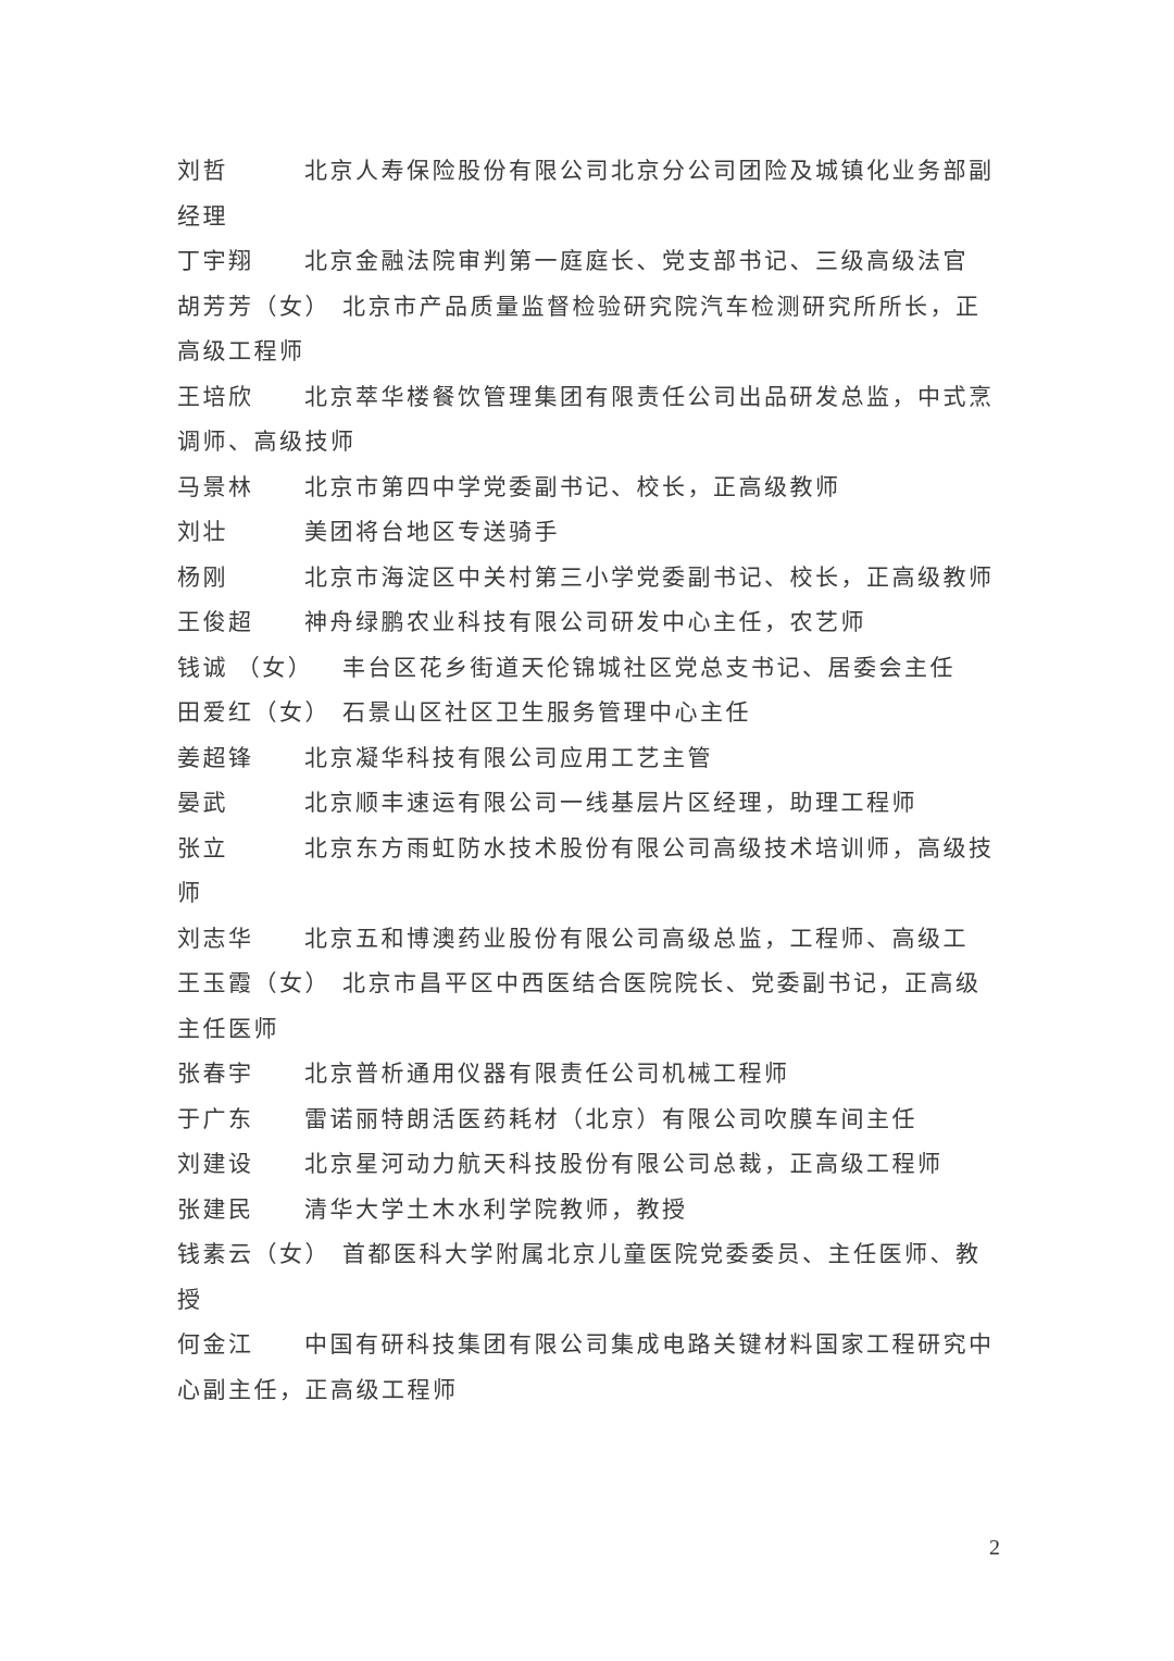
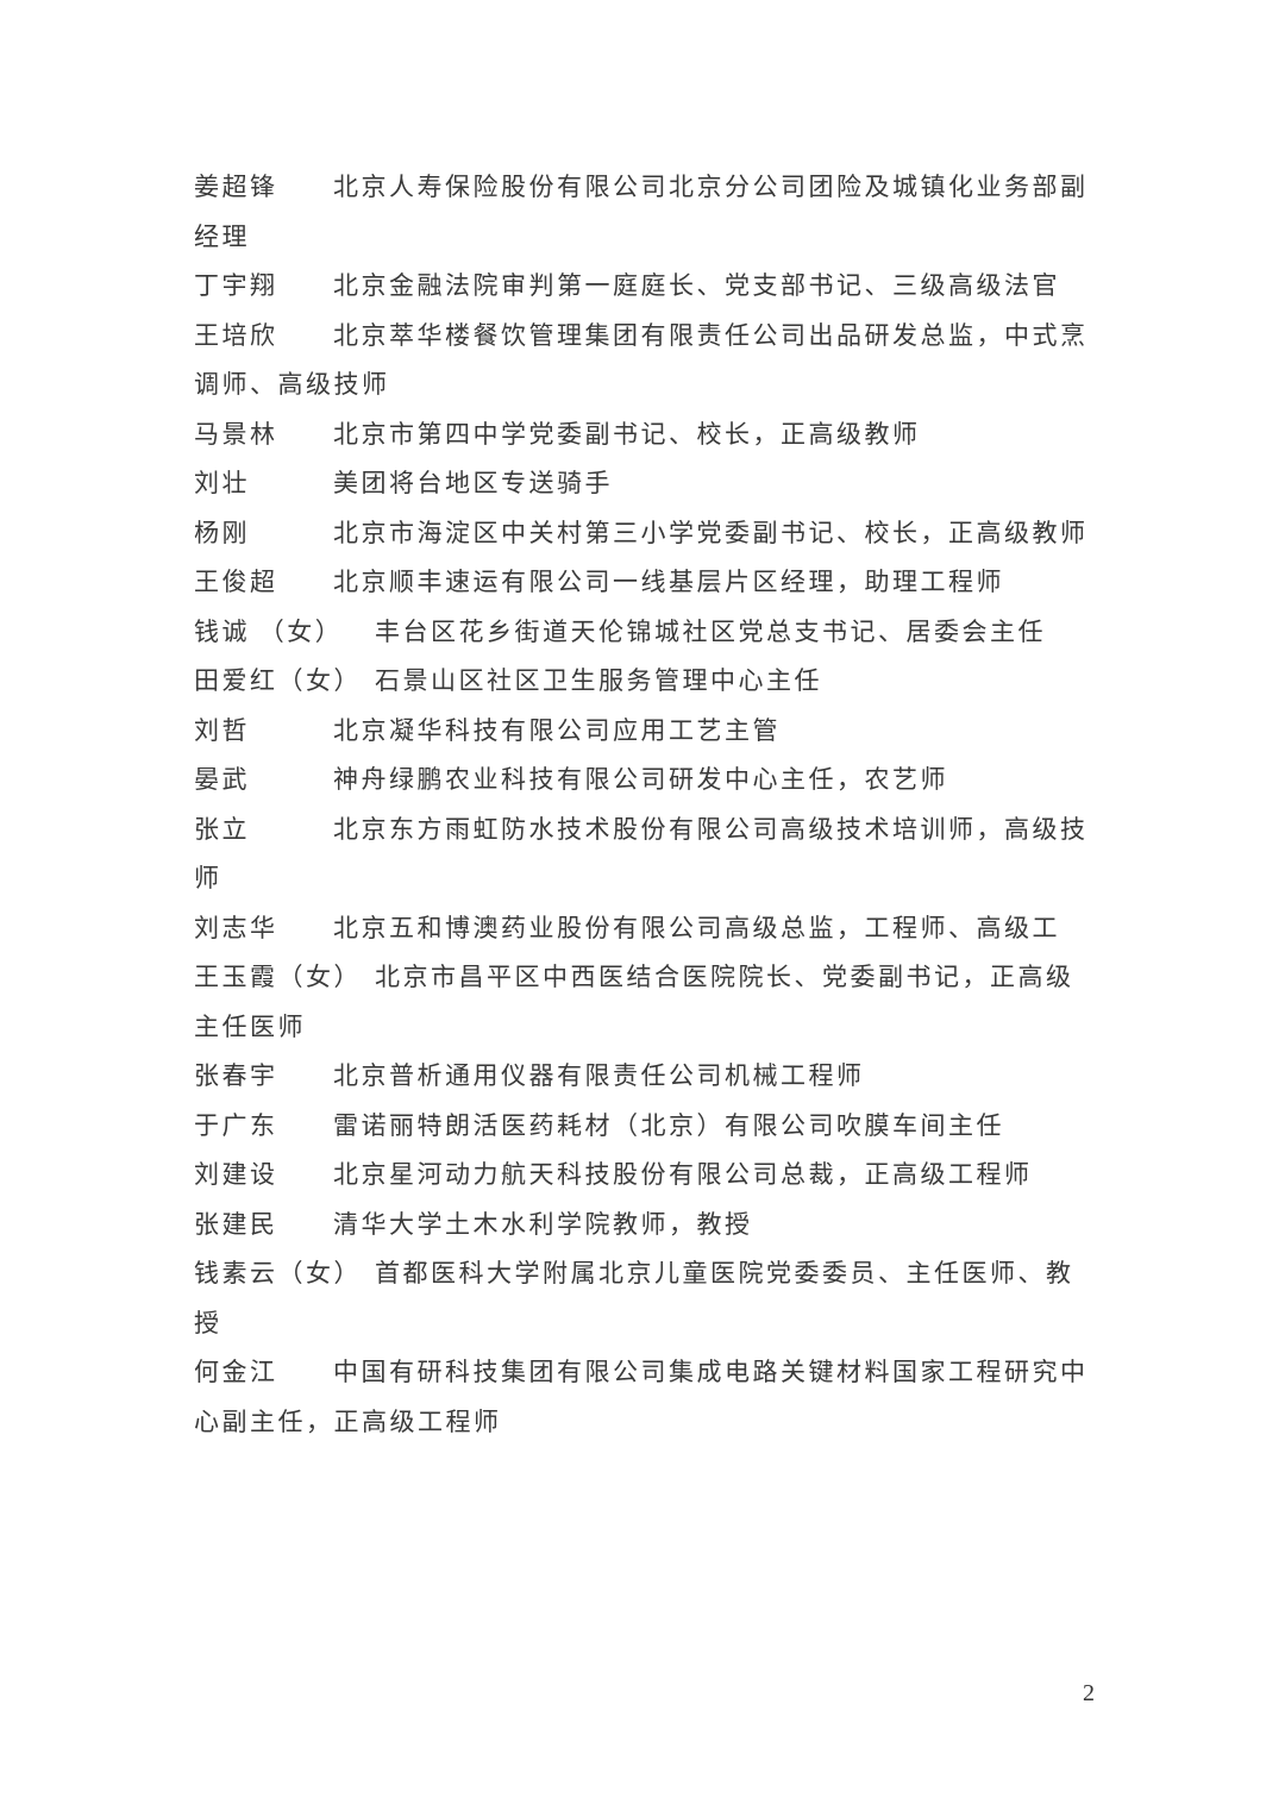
- 刘哲 北京人寿保险股份有限公司北京分公司团险及城镇化业务部副经理
+ 姜超锋 北京人寿保险股份有限公司北京分公司团险及城镇化业务部副经理
  丁宇翔 北京金融法院审判第一庭庭长、党支部书记、三级高级法官
- 胡芳芳（女） 北京市产品质量监督检验研究院汽车检测研究所所长，正高级工程师
  王培欣 北京萃华楼餐饮管理集团有限责任公司出品研发总监，中式烹调师、高级技师
  马景林 北京市第四中学党委副书记、校长，正高级教师
  刘壮 美团将台地区专送骑手
  杨刚 北京市海淀区中关村第三小学党委副书记、校长，正高级教师
- 王俊超 神舟绿鹏农业科技有限公司研发中心主任，农艺师
+ 王俊超 北京顺丰速运有限公司一线基层片区经理，助理工程师
  钱诚 （女） 丰台区花乡街道天伦锦城社区党总支书记、居委会主任
  田爱红（女） 石景山区社区卫生服务管理中心主任
- 姜超锋 北京凝华科技有限公司应用工艺主管
+ 刘哲 北京凝华科技有限公司应用工艺主管
- 晏武 北京顺丰速运有限公司一线基层片区经理，助理工程师
+ 晏武 神舟绿鹏农业科技有限公司研发中心主任，农艺师
  张立 北京东方雨虹防水技术股份有限公司高级技术培训师，高级技师
  刘志华 北京五和博澳药业股份有限公司高级总监，工程师、高级工
  王玉霞（女） 北京市昌平区中西医结合医院院长、党委副书记，正高级主任医师
  张春宇 北京普析通用仪器有限责任公司机械工程师
  于广东 雷诺丽特朗活医药耗材（北京）有限公司吹膜车间主任
  刘建设 北京星河动力航天科技股份有限公司总裁，正高级工程师
  张建民 清华大学土木水利学院教师，教授
  钱素云（女） 首都医科大学附属北京儿童医院党委委员、主任医师、教授
  何金江 中国有研科技集团有限公司集成电路关键材料国家工程研究中心副主任，正高级工程师
  2
